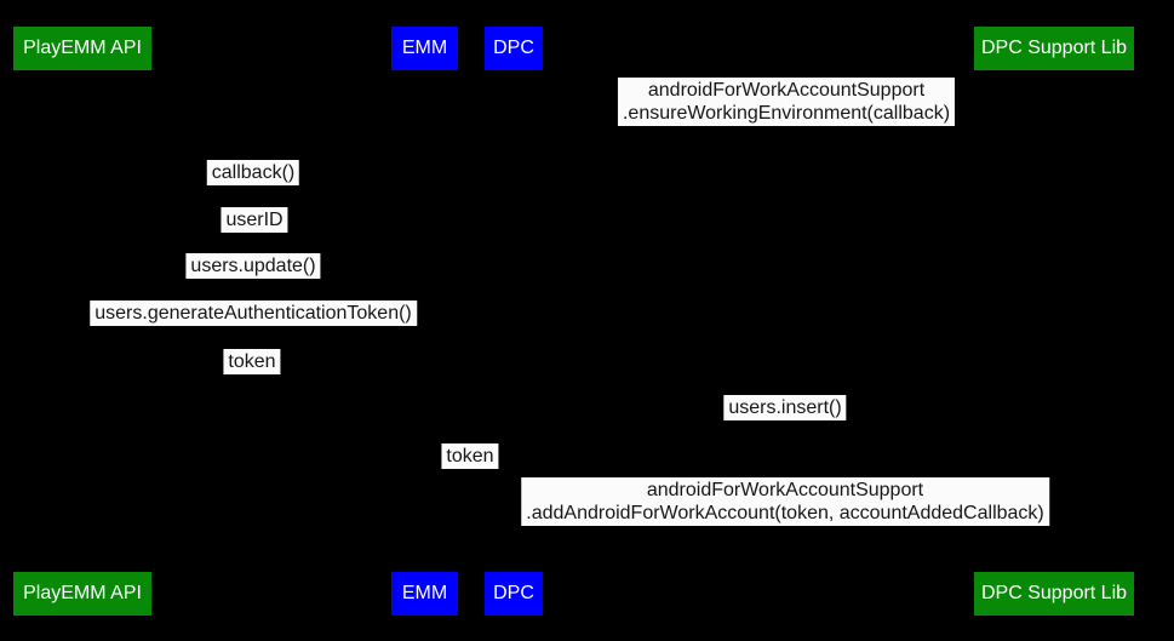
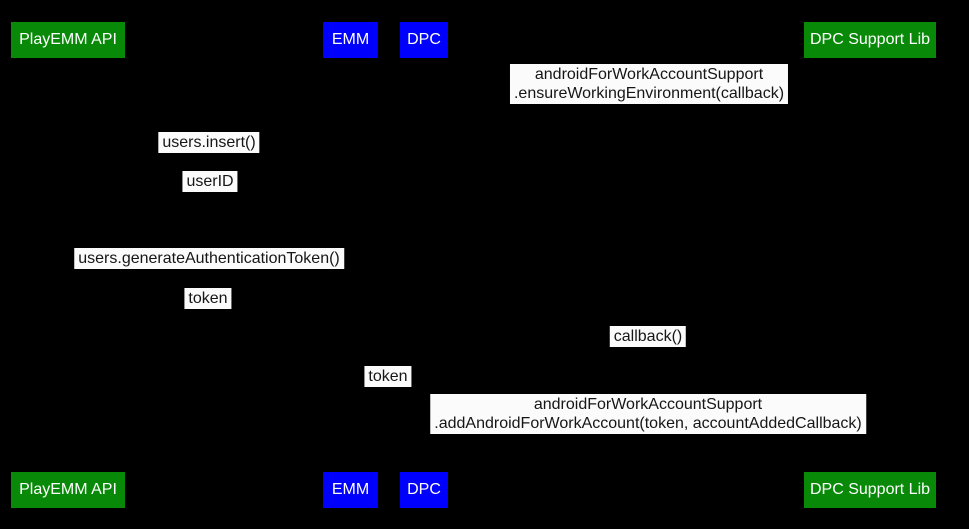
  PlayEMM API
  EMM
  DPC
  DPC Support Lib
  androidForWorkAccountSupport
  .ensureWorkingEnvironment(callback)
- callback()
+ users.insert()
  userID
- users.update()
  users.generateAuthenticationToken()
  token
- users.insert()
+ callback()
  token
  androidForWorkAccountSupport
  .addAndroidForWorkAccount(token, accountAddedCallback)
  PlayEMM API
  EMM
  DPC
  DPC Support Lib
